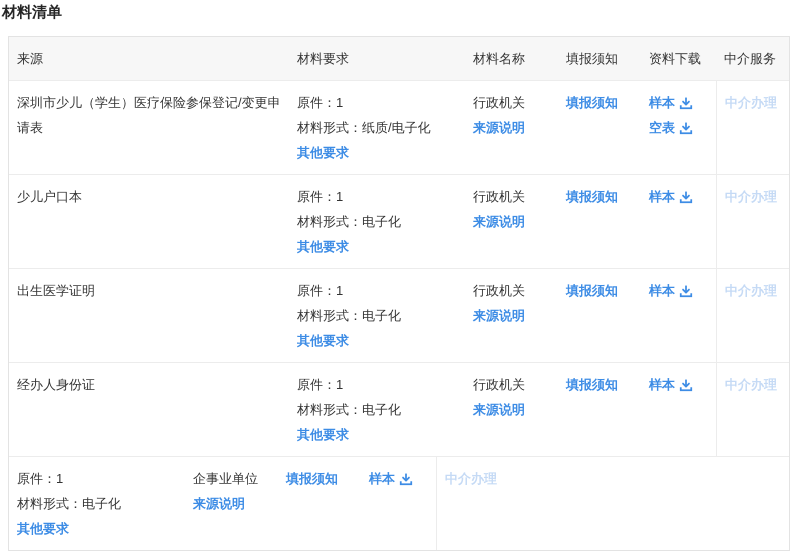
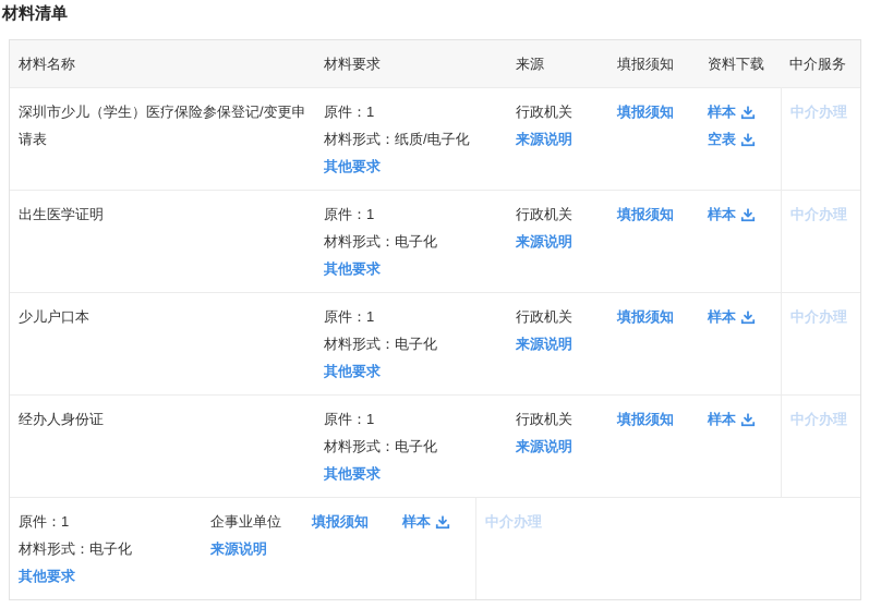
  材料清单
- 来源
+ 材料名称
  材料要求
- 材料名称
+ 来源
  填报须知
  资料下载
  中介服务
  深圳市少儿（学生）医疗保险参保登记/变更申请表
  原件：1
  材料形式：纸质/电子化
  其他要求
  行政机关
  来源说明
  填报须知
  样本
  空表
  中介办理
- 少儿户口本
+ 出生医学证明
  原件：1
  材料形式：电子化
  其他要求
  行政机关
  来源说明
  填报须知
  样本
  中介办理
- 出生医学证明
+ 少儿户口本
  原件：1
  材料形式：电子化
  其他要求
  行政机关
  来源说明
  填报须知
  样本
  中介办理
  经办人身份证
  原件：1
  材料形式：电子化
  其他要求
  行政机关
  来源说明
  填报须知
  样本
  中介办理
  原件：1
  材料形式：电子化
  其他要求
  企事业单位
  来源说明
  填报须知
  样本
  中介办理
